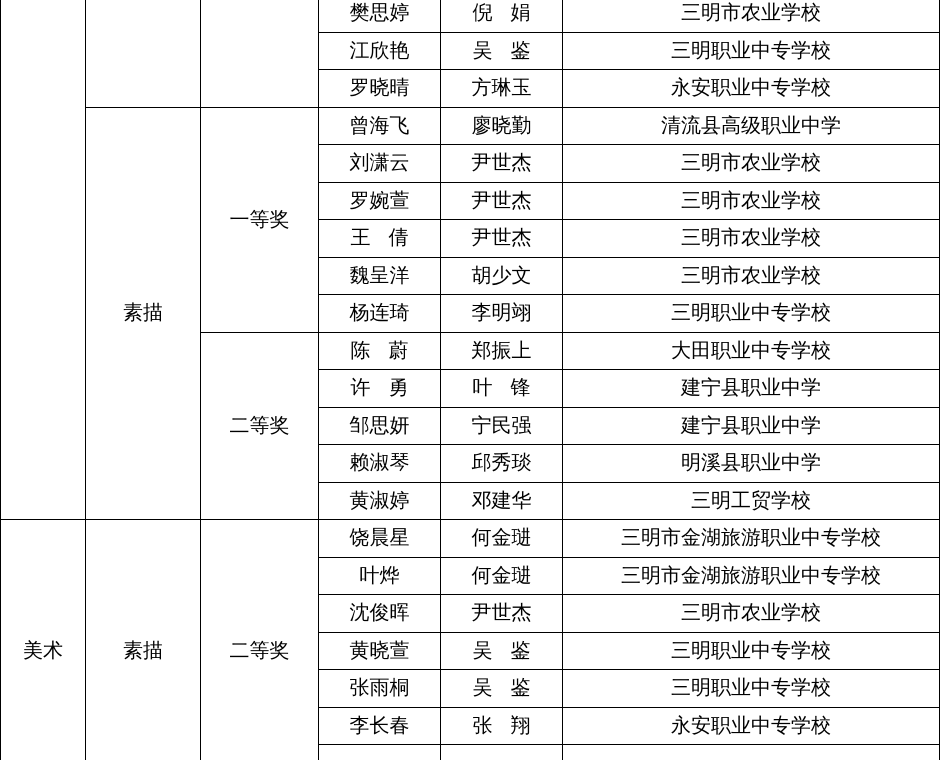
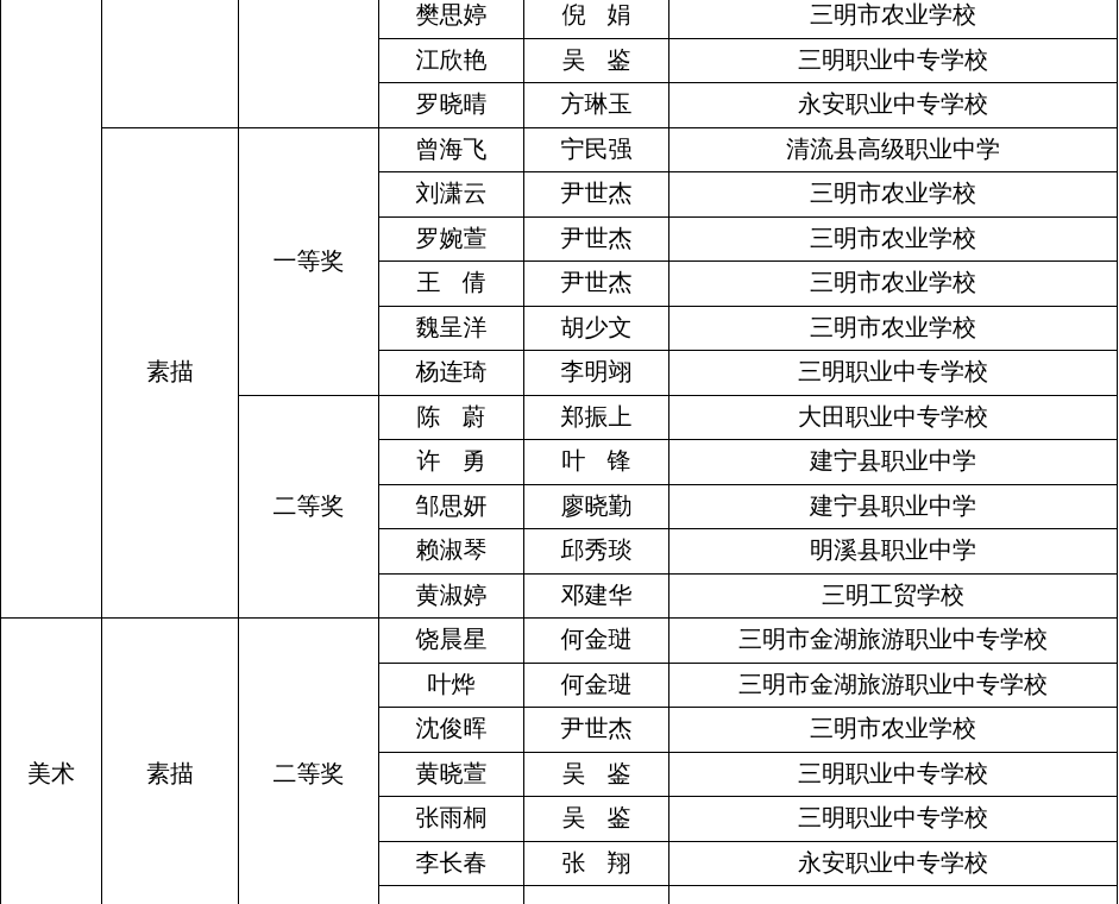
  			樊思婷	倪娟	三明市农业学校
  江欣艳	吴鉴	三明职业中专学校
  罗晓晴	方琳玉	永安职业中专学校
- 素描	一等奖	曾海飞	廖晓勤	清流县高级职业中学
+ 素描	一等奖	曾海飞	宁民强	清流县高级职业中学
  刘潇云	尹世杰	三明市农业学校
  罗婉萱	尹世杰	三明市农业学校
  王倩	尹世杰	三明市农业学校
  魏呈洋	胡少文	三明市农业学校
  杨连琦	李明翊	三明职业中专学校
  二等奖	陈蔚	郑振上	大田职业中专学校
  许勇	叶锋	建宁县职业中学
- 邹思妍	宁民强	建宁县职业中学
+ 邹思妍	廖晓勤	建宁县职业中学
  赖淑琴	邱秀琰	明溪县职业中学
  黄淑婷	邓建华	三明工贸学校
  美术	素描	二等奖	饶晨星	何金琎	三明市金湖旅游职业中专学校
  叶烨	何金琎	三明市金湖旅游职业中专学校
  沈俊晖	尹世杰	三明市农业学校
  黄晓萱	吴鉴	三明职业中专学校
  张雨桐	吴鉴	三明职业中专学校
  李长春	张翔	永安职业中专学校
